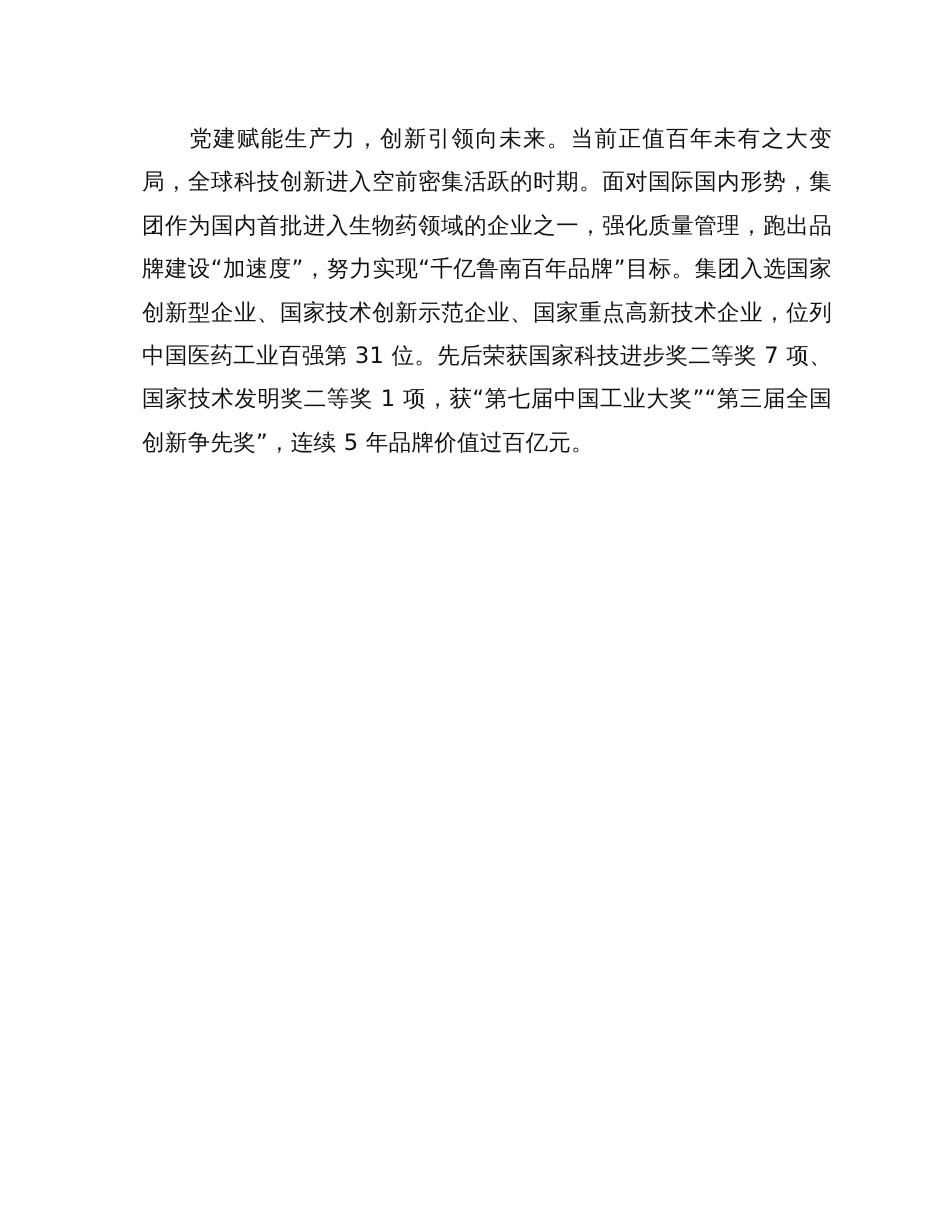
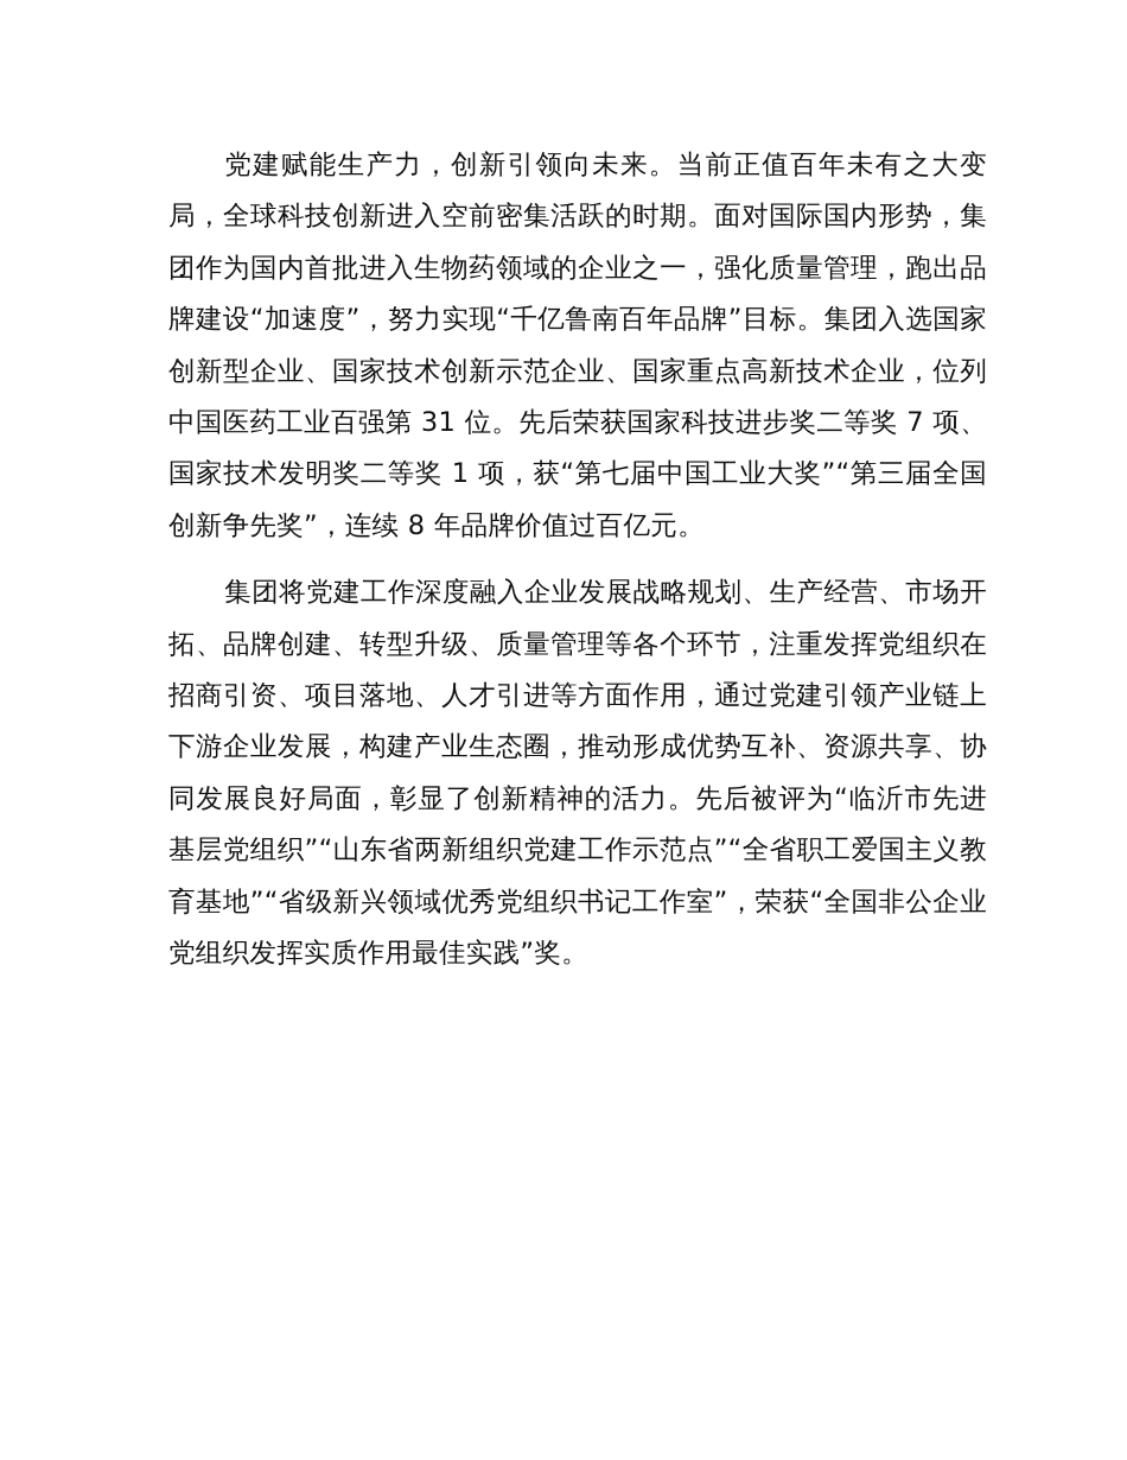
- 党建赋能生产力，创新引领向未来。当前正值百年未有之大变局，全球科技创新进入空前密集活跃的时期。面对国际国内形势，集团作为国内首批进入生物药领域的企业之一，强化质量管理，跑出品牌建设“加速度”，努力实现“千亿鲁南百年品牌”目标。集团入选国家创新型企业、国家技术创新示范企业、国家重点高新技术企业，位列中国医药工业百强第 31 位。先后荣获国家科技进步奖二等奖 7 项、国家技术发明奖二等奖 1 项，获“第七届中国工业大奖”“第三届全国创新争先奖”，连续 5 年品牌价值过百亿元。
+ 党建赋能生产力，创新引领向未来。当前正值百年未有之大变局，全球科技创新进入空前密集活跃的时期。面对国际国内形势，集团作为国内首批进入生物药领域的企业之一，强化质量管理，跑出品牌建设“加速度”，努力实现“千亿鲁南百年品牌”目标。集团入选国家创新型企业、国家技术创新示范企业、国家重点高新技术企业，位列中国医药工业百强第 31 位。先后荣获国家科技进步奖二等奖 7 项、国家技术发明奖二等奖 1 项，获“第七届中国工业大奖”“第三届全国创新争先奖”，连续 8 年品牌价值过百亿元。
+ 集团将党建工作深度融入企业发展战略规划、生产经营、市场开拓、品牌创建、转型升级、质量管理等各个环节，注重发挥党组织在招商引资、项目落地、人才引进等方面作用，通过党建引领产业链上下游企业发展，构建产业生态圈，推动形成优势互补、资源共享、协同发展良好局面，彰显了创新精神的活力。先后被评为“临沂市先进基层党组织”“山东省两新组织党建工作示范点”“全省职工爱国主义教育基地”“省级新兴领域优秀党组织书记工作室”，荣获“全国非公企业党组织发挥实质作用最佳实践”奖。
